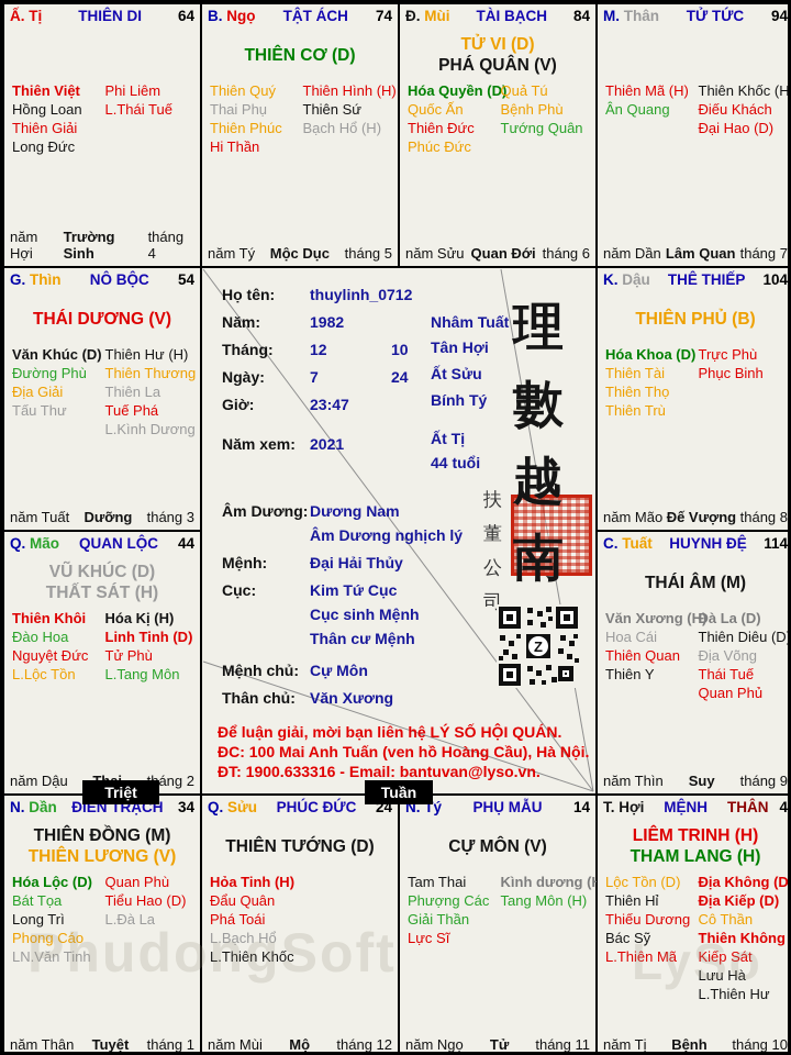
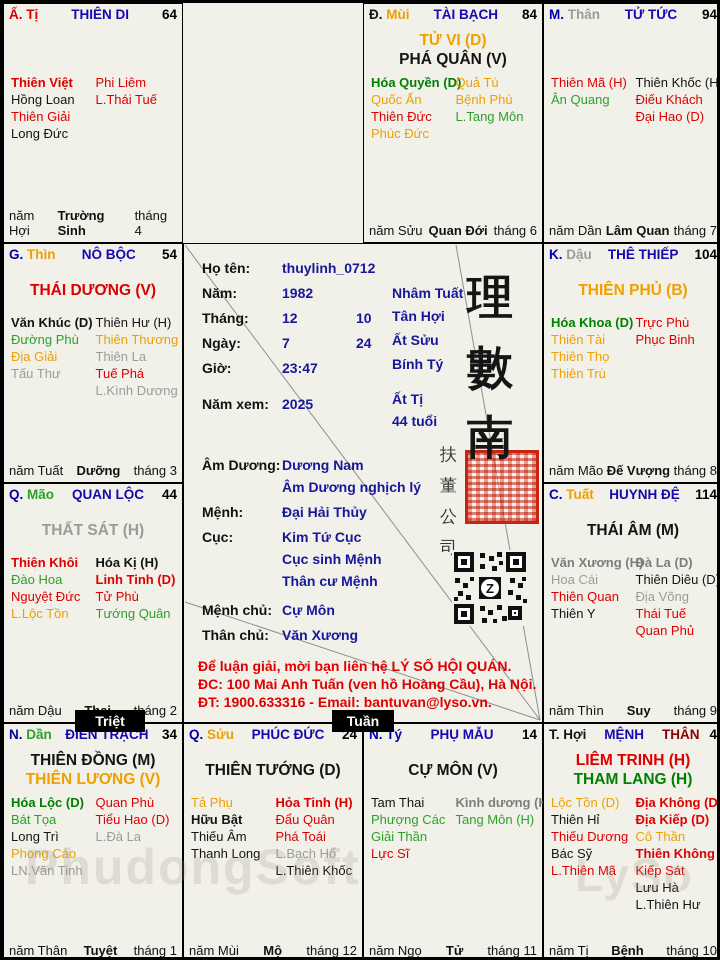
  Ấ. Tị
  THIÊN DI
  64
  Thiên Việt
  Hồng Loan
  Thiên Giải
  Long Đức
  Phi Liêm
  L.Thái Tuế
  năm Hợi
  Trường Sinh
  tháng 4
- B. Ngọ
- TẬT ÁCH
- 74
- THIÊN CƠ (D)
- Thiên Quý
- Thai Phụ
- Thiên Phúc
- Hi Thần
- Thiên Hình (H)
- Thiên Sứ
- Bạch Hổ (H)
- năm Tý
- Mộc Dục
- tháng 5
  Đ. Mùi
  TÀI BẠCH
  84
  TỬ VI (D)
  PHÁ QUÂN (V)
  Hóa Quyền (D
  Quốc Ấn
  Thiên Đức
  Phúc Đức
  Quả Tú
  Bệnh Phù
- Tướng Quân
+ L.Tang Môn
  năm Sửu
  Quan Đới
  tháng 6
  M. Thân
  TỬ TỨC
  94
  Thiên Mã (H)
  Ân Quang
  Thiên Khốc (H
  Điếu Khách
  Đại Hao (D)
  năm Dần
  Lâm Quan
  tháng 7
  G. Thìn
  NÔ BỘC
  54
  THÁI DƯƠNG (V)
  Văn Khúc (D)
  Đường Phù
  Địa Giải
  Tấu Thư
  Thiên Hư (H)
  Thiên Thương
  Thiên La
  Tuế Phá
  L.Kình Dương
  năm Tuất
  Dưỡng
  tháng 3
  K. Dậu
  THÊ THIẾP
  104
  THIÊN PHỦ (B)
  Hóa Khoa (D)
  Thiên Tài
  Thiên Thọ
  Thiên Trù
  Trực Phù
  Phục Binh
  năm Mão
  Đế Vượng
  tháng 8
  Q. Mão
  QUAN LỘC
  44
- VŨ KHÚC (D)
  THẤT SÁT (H)
  Thiên Khôi
  Đào Hoa
  Nguyệt Đức
  L.Lộc Tồn
  Hóa Kị (H)
  Linh Tinh (D)
  Tử Phù
- L.Tang Môn
+ Tướng Quân
  năm Dậu
  C. Tuất
  HUYNH ĐỆ
  114
  THÁI ÂM (M)
  Văn Xương (H
  Hoa Cái
  Thiên Quan
  Thiên Y
  Đà La (D)
  Thiên Diêu (D
  Địa Võng
  Thái Tuế
  Quan Phủ
  năm Thìn
  Suy
  tháng 9
  N. Dần
  ĐIỀN TRẠCH
  34
  THIÊN ĐỒNG (M)
  THIÊN LƯƠNG (V)
  Hóa Lộc (D)
  Bát Tọa
  Long Trì
  Phong Cáo
  LN.Văn Tinh
  Quan Phù
  Tiểu Hao (D)
  L.Đà La
  năm Thân
  Tuyệt
  tháng 1
  Q. Sửu
  PHÚC ĐỨC
  24
  THIÊN TƯỚNG (D)
+ Tả Phụ
+ Hữu Bật
+ Thiếu Âm
+ Thanh Long
  Hỏa Tinh (H)
  Đẩu Quân
  Phá Toái
  L.Bạch Hổ
  L.Thiên Khốc
  năm Mùi
  Mộ
  tháng 12
  N. Tý
  PHỤ MẪU
  14
  CỰ MÔN (V)
  Tam Thai
  Phượng Các
  Giải Thần
  Lực Sĩ
  Kình dương (
  Tang Môn (H)
  năm Ngọ
  Tử
  tháng 11
  T. Hợi
  MỆNH
  THÂN
  4
  LIÊM TRINH (H)
  THAM LANG (H)
  Lộc Tồn (D)
  Thiên Hỉ
  Thiếu Dương
  Bác Sỹ
  L.Thiên Mã
  Địa Không (D
  Địa Kiếp (D)
  Cô Thần
  Thiên Không
  Kiếp Sát
  Lưu Hà
  L.Thiên Hư
  năm Tị
  Bệnh
  tháng 10
  Họ tên:
  thuylinh_0712
  Năm:
  1982
  Nhâm Tuất
  Tháng:
  12
  10
  Tân Hợi
  Ngày:
  7
  24
  Ất Sửu
  Giờ:
  23:47
  Bính Tý
  Năm xem:
- 2021
+ 2025
  Ất Tị
  44 tuổi
  Âm Dương:
  Dương Nam
  Âm Dương nghịch lý
  Mệnh:
  Đại Hải Thủy
  Cục:
  Kim Tứ Cục
  Cục sinh Mệnh
  Thân cư Mệnh
  Mệnh chủ:
  Cự Môn
  Thân chủ:
  Văn Xương
  Để luận giải, mời bạn liên hệ LÝ SỐ HỘI QUÁN.
  ĐC: 100 Mai Anh Tuấn (ven hồ Hoàng Cầu), Hà Nội.
  ĐT: 1900.633316 - Email: bantuvan@lyso.vn.
  理
  數
- 越
  南
  扶
  董
  公
  司
  Z
  Triệt
  Tuần
  PhudongSoft
  LySo
